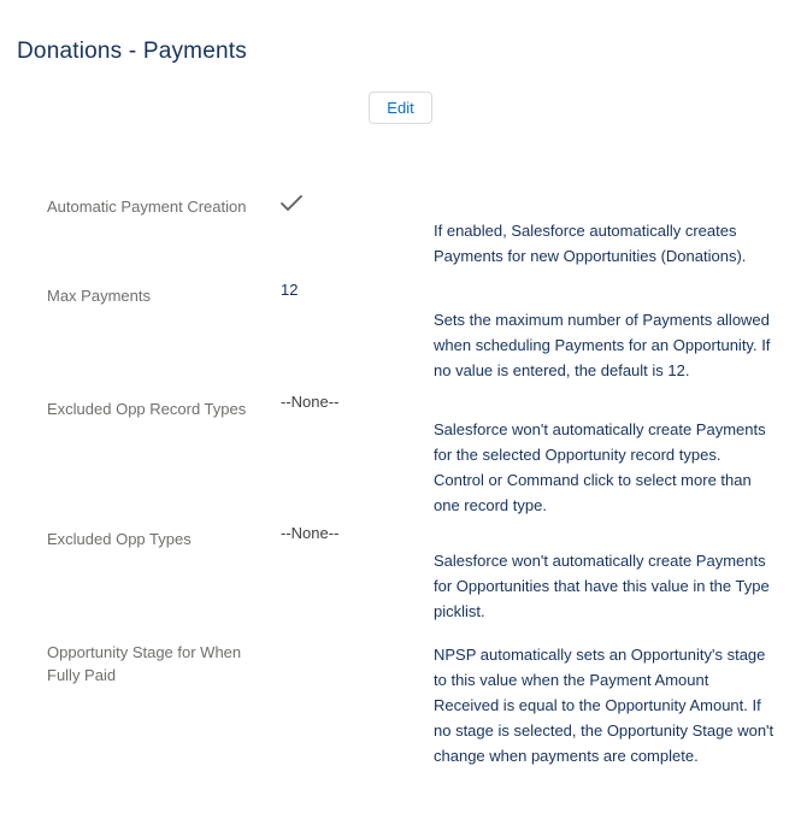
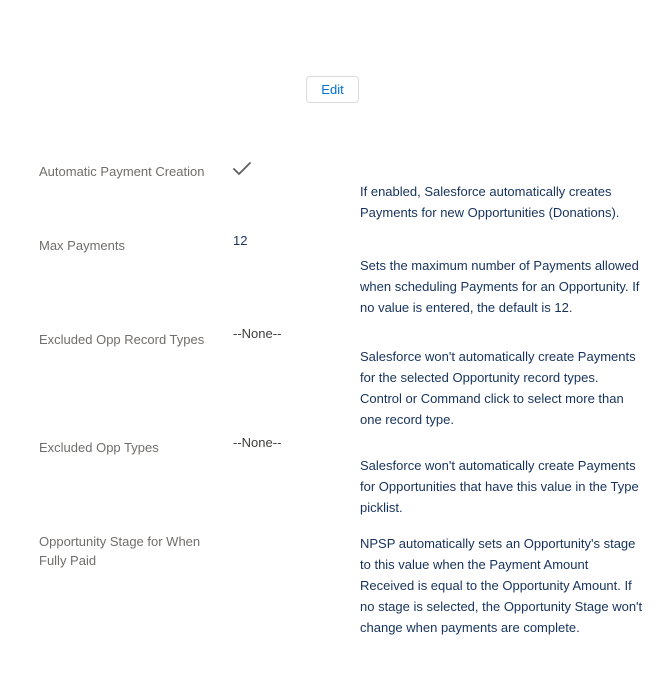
- Donations - Payments
  Edit
  Automatic Payment Creation
  If enabled, Salesforce automatically creates
  Payments for new Opportunities (Donations).
  Max Payments
  12
  Sets the maximum number of Payments allowed
  when scheduling Payments for an Opportunity. If
  no value is entered, the default is 12.
  Excluded Opp Record Types
  --None--
  Salesforce won't automatically create Payments
  for the selected Opportunity record types.
  Control or Command click to select more than
  one record type.
  Excluded Opp Types
  --None--
  Salesforce won't automatically create Payments
  for Opportunities that have this value in the Type
  picklist.
  Opportunity Stage for When
  Fully Paid
  NPSP automatically sets an Opportunity's stage
  to this value when the Payment Amount
  Received is equal to the Opportunity Amount. If
  no stage is selected, the Opportunity Stage won't
  change when payments are complete.
